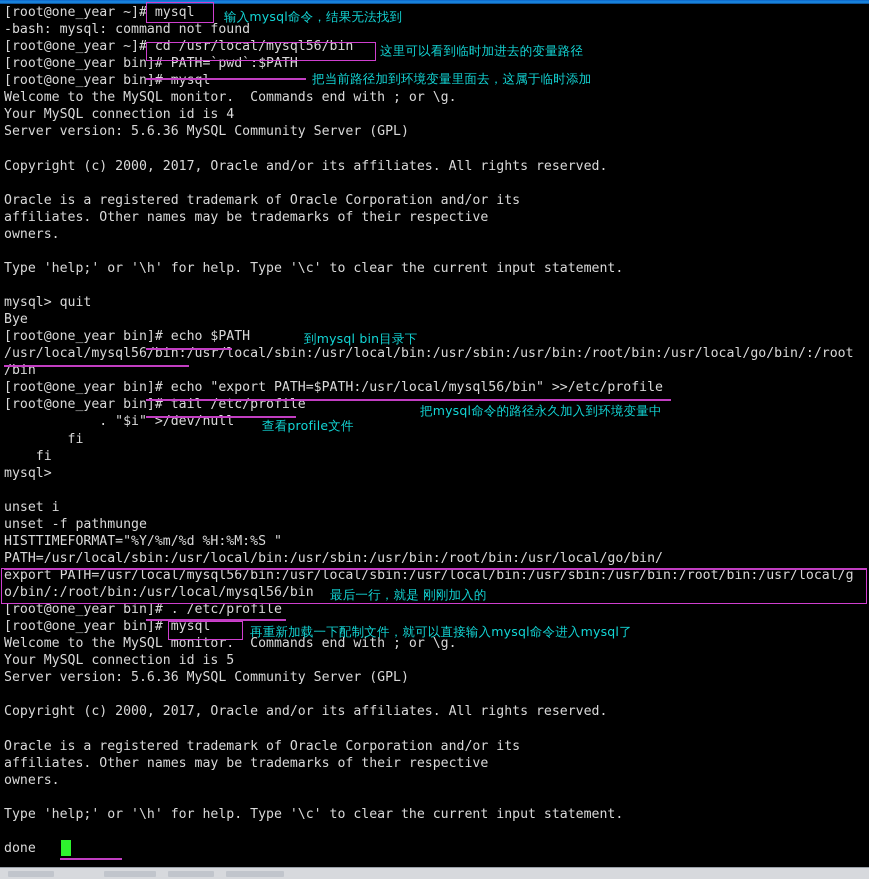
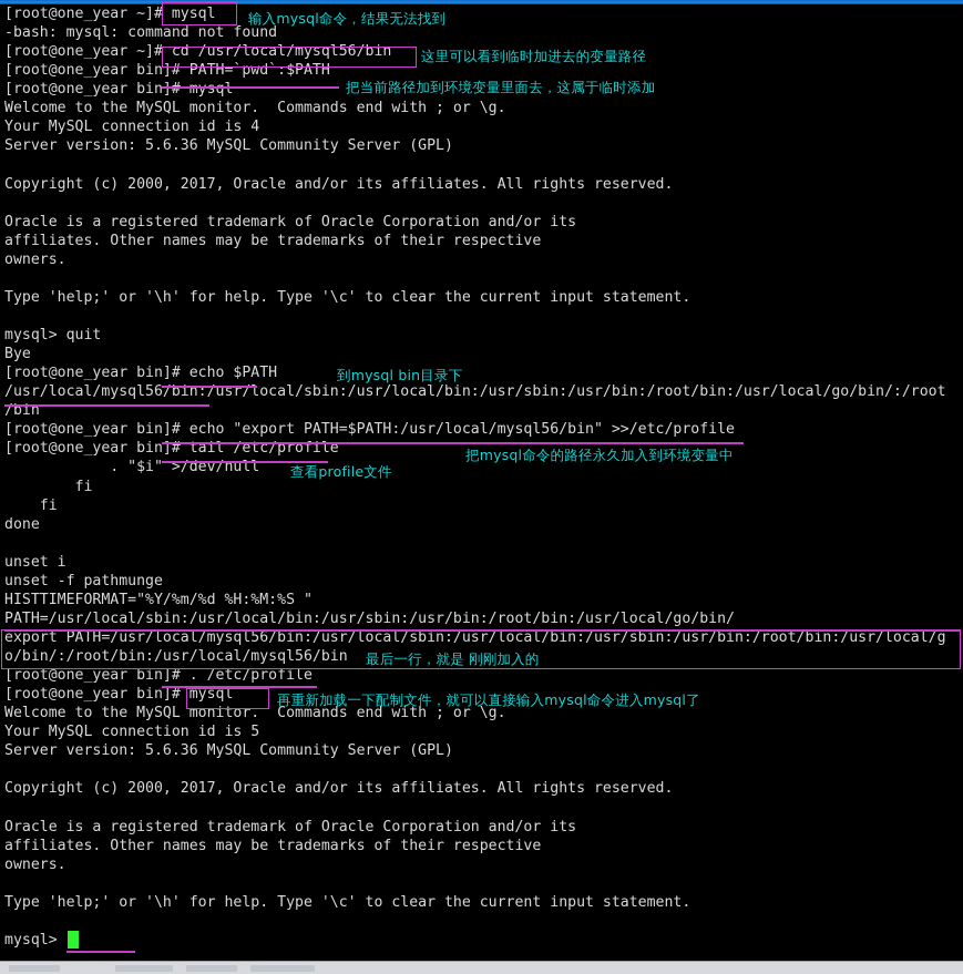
  [root@one_year ~]# mysql
  -bash: mysql: command not found
  [root@one_year ~]# cd /usr/local/mysql56/bin
  [root@one_year bin]# PATH=`pwd`:$PATH
  [root@one_year bin]# mysql
  Welcome to the MySQL monitor. Commands end with ; or \g.
  Your MySQL connection id is 4
  Server version: 5.6.36 MySQL Community Server (GPL)
  Copyright (c) 2000, 2017, Oracle and/or its affiliates. All rights reserved.
  Oracle is a registered trademark of Oracle Corporation and/or its
  affiliates. Other names may be trademarks of their respective
  owners.
  Type 'help;' or '\h' for help. Type '\c' to clear the current input statement.
  mysql> quit
  Bye
  [root@one_year bin]# echo $PATH
  /usr/local/mysql56/bin:/usr/local/sbin:/usr/local/bin:/usr/sbin:/usr/bin:/root/bin:/usr/local/go/bin/:/root
  /bin
  [root@one_year bin]# echo "export PATH=$PATH:/usr/local/mysql56/bin" >>/etc/profile
  [root@one_year bin]# tail /etc/profile
  . "$i" >/dev/null
  fi
  fi
- mysql>
+ done
  unset i
  unset -f pathmunge
  HISTTIMEFORMAT="%Y/%m/%d %H:%M:%S "
  PATH=/usr/local/sbin:/usr/local/bin:/usr/sbin:/usr/bin:/root/bin:/usr/local/go/bin/
  export PATH=/usr/local/mysql56/bin:/usr/local/sbin:/usr/local/bin:/usr/sbin:/usr/bin:/root/bin:/usr/local/g
  o/bin/:/root/bin:/usr/local/mysql56/bin
  [root@one_year bin]# . /etc/profile
  [root@one_year bin]# mysql
  Welcome to the MySQL monitor. Commands end with ; or \g.
  Your MySQL connection id is 5
  Server version: 5.6.36 MySQL Community Server (GPL)
  Copyright (c) 2000, 2017, Oracle and/or its affiliates. All rights reserved.
  Oracle is a registered trademark of Oracle Corporation and/or its
  affiliates. Other names may be trademarks of their respective
  owners.
  Type 'help;' or '\h' for help. Type '\c' to clear the current input statement.
- done
+ mysql>
  输入mysql命令，结果无法找到
  这里可以看到临时加进去的变量路径
  把当前路径加到环境变量里面去，这属于临时添加
  到mysql bin目录下
  把mysql命令的路径永久加入到环境变量中
  查看profile文件
  最后一行，就是 刚刚加入的
  再重新加载一下配制文件，就可以直接输入mysql命令进入mysql了
